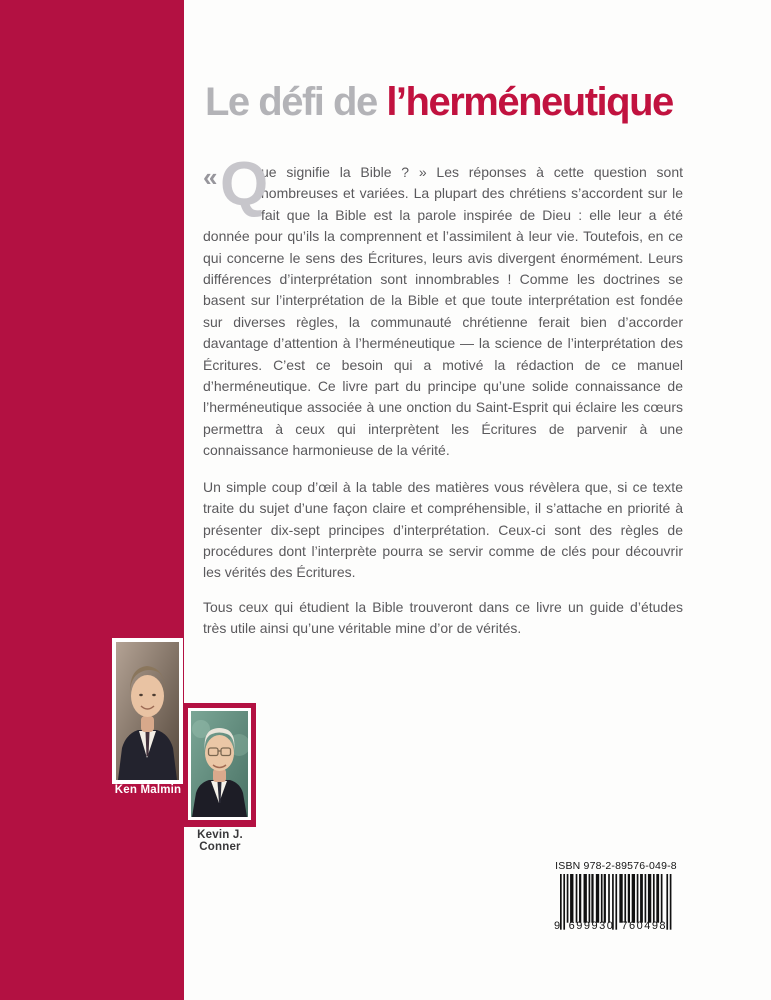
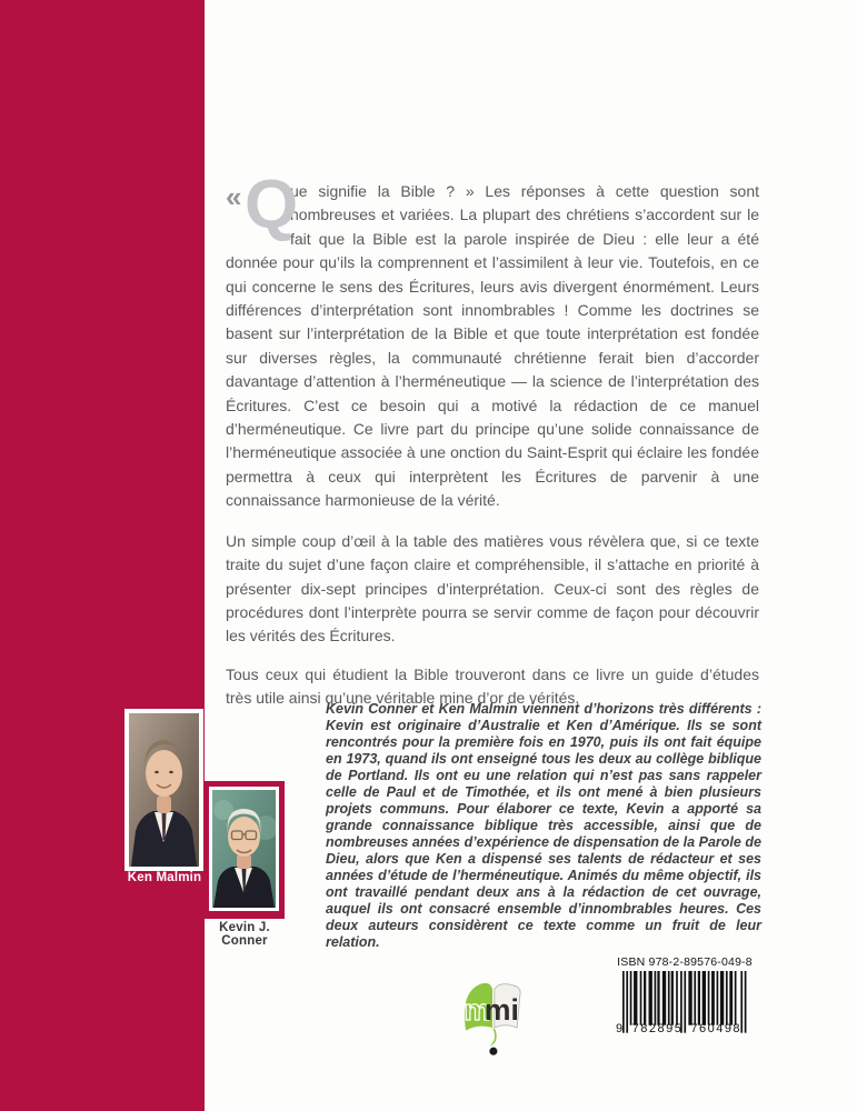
- Le défi de l’herméneutique
  «
  Q
- ue signifie la Bible ? » Les réponses à cette question sont nombreuses et variées. La plupart des chrétiens s’accordent sur le fait que la Bible est la parole inspirée de Dieu : elle leur a été donnée pour qu’ils la comprennent et l’assimilent à leur vie. Toutefois, en ce qui concerne le sens des Écritures, leurs avis divergent énormément. Leurs différences d’interprétation sont innombrables ! Comme les doctrines se basent sur l’interprétation de la Bible et que toute interprétation est fondée sur diverses règles, la communauté chrétienne ferait bien d’accorder davantage d’attention à l’herméneutique — la science de l’interprétation des Écritures. C’est ce besoin qui a motivé la rédaction de ce manuel d’herméneutique. Ce livre part du principe qu’une solide connaissance de l’herméneutique associée à une onction du Saint-Esprit qui éclaire les cœurs permettra à ceux qui interprètent les Écritures de parvenir à une connaissance harmonieuse de la vérité.
+ ue signifie la Bible ? » Les réponses à cette question sont nombreuses et variées. La plupart des chrétiens s’accordent sur le fait que la Bible est la parole inspirée de Dieu : elle leur a été donnée pour qu’ils la comprennent et l’assimilent à leur vie. Toutefois, en ce qui concerne le sens des Écritures, leurs avis divergent énormément. Leurs différences d’interprétation sont innombrables ! Comme les doctrines se basent sur l’interprétation de la Bible et que toute interprétation est fondée sur diverses règles, la communauté chrétienne ferait bien d’accorder davantage d’attention à l’herméneutique — la science de l’interprétation des Écritures. C’est ce besoin qui a motivé la rédaction de ce manuel d’herméneutique. Ce livre part du principe qu’une solide connaissance de l’herméneutique associée à une onction du Saint-Esprit qui éclaire les fondée permettra à ceux qui interprètent les Écritures de parvenir à une connaissance harmonieuse de la vérité.
- Un simple coup d’œil à la table des matières vous révèlera que, si ce texte traite du sujet d’une façon claire et compréhensible, il s’attache en priorité à présenter dix-sept principes d’interprétation. Ceux-ci sont des règles de procédures dont l’interprète pourra se servir comme de clés pour découvrir les vérités des Écritures.
+ Un simple coup d’œil à la table des matières vous révèlera que, si ce texte traite du sujet d’une façon claire et compréhensible, il s’attache en priorité à présenter dix-sept principes d’interprétation. Ceux-ci sont des règles de procédures dont l’interprète pourra se servir comme de façon pour découvrir les vérités des Écritures.
  Tous ceux qui étudient la Bible trouveront dans ce livre un guide d’études très utile ainsi qu’une véritable mine d’or de vérités.
  Ken Malmin
  Kevin J. Conner
+ Kevin Conner et Ken Malmin viennent d’horizons très différents : Kevin est originaire d’Australie et Ken d’Amérique. Ils se sont rencontrés pour la première fois en 1970, puis ils ont fait équipe en 1973, quand ils ont enseigné tous les deux au collège biblique de Portland. Ils ont eu une relation qui n’est pas sans rappeler celle de Paul et de Timothée, et ils ont mené à bien plusieurs projets communs. Pour élaborer ce texte, Kevin a apporté sa grande connaissance biblique très accessible, ainsi que de nombreuses années d’expérience de dispensation de la Parole de Dieu, alors que Ken a dispensé ses talents de rédacteur et ses années d’étude de l’herméneutique. Animés du même objectif, ils ont travaillé pendant deux ans à la rédaction de cet ouvrage, auquel ils ont consacré ensemble d’innombrables heures. Ces deux auteurs considèrent ce texte comme un fruit de leur relation.
+ m
+ mi
  ISBN 978-2-89576-049-8
  9
- 699930
+ 782895
  760498
